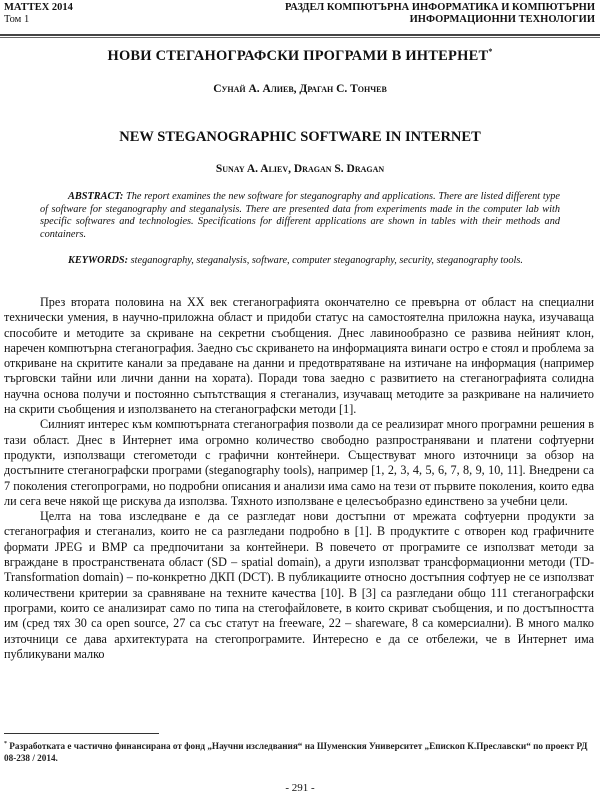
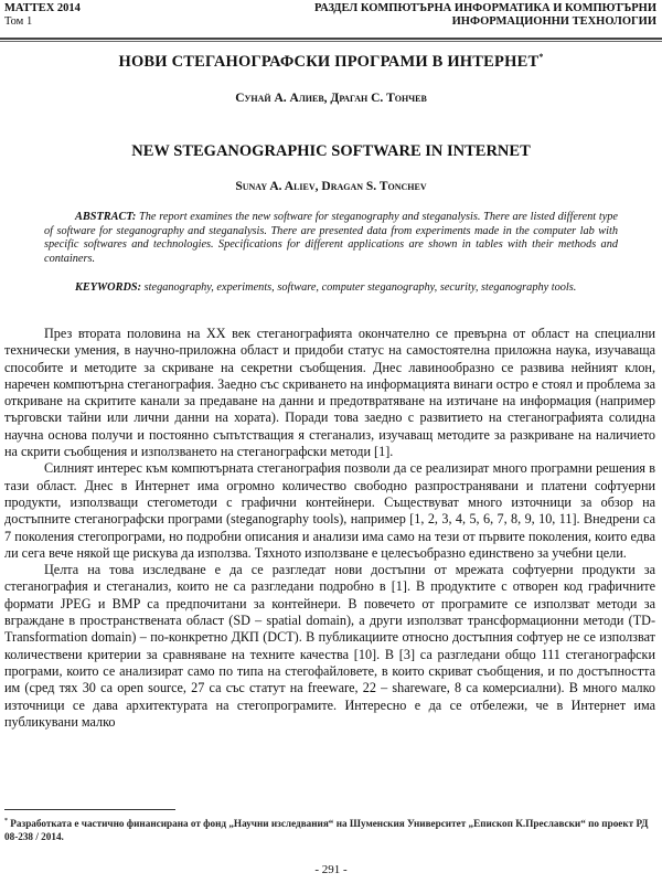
  MATTEX 2014
  Том 1
  РАЗДЕЛ КОМПЮТЪРНА ИНФОРМАТИКА И КОМПЮТЪРНИ
  ИНФОРМАЦИОННИ ТЕХНОЛОГИИ
  НОВИ СТЕГАНОГРАФСКИ ПРОГРАМИ В ИНТЕРНЕТ*
  Сунай А. Алиев, Драган С. Тончев
  NEW STEGANOGRAPHIC SOFTWARE IN INTERNET
- Sunay A. Aliev, Dragan S. Dragan
+ Sunay A. Aliev, Dragan S. Tonchev
- ABSTRACT: The report examines the new software for steganography and applications. There are listed different type of software for steganography and steganalysis. There are presented data from experiments made in the computer lab with specific softwares and technologies. Specifications for different applications are shown in tables with their methods and containers.
+ ABSTRACT: The report examines the new software for steganography and steganalysis. There are listed different type of software for steganography and steganalysis. There are presented data from experiments made in the computer lab with specific softwares and technologies. Specifications for different applications are shown in tables with their methods and containers.
- KEYWORDS: steganography, steganalysis, software, computer steganography, security, steganography tools.
+ KEYWORDS: steganography, experiments, software, computer steganography, security, steganography tools.
  През втората половина на XX век стеганографията окончателно се превърна от област на специални технически умения, в научно-приложна област и придоби статус на самостоятелна приложна наука, изучаваща способите и методите за скриване на секретни съобщения. Днес лавинообразно се развива нейният клон, наречен компютърна стеганография. Заедно със скриването на информацията винаги остро е стоял и проблема за откриване на скритите канали за предаване на данни и предотвратяване на изтичане на информация (например търговски тайни или лични данни на хората). Поради това заедно с развитието на стеганографията солидна научна основа получи и постоянно съпътстващия я стеганализ, изучаващ методите за разкриване на наличието на скрити съобщения и използването на стеганографски методи [1].
  Силният интерес към компютърната стеганография позволи да се реализират много програмни решения в тази област. Днес в Интернет има огромно количество свободно разпространявани и платени софтуерни продукти, използващи стегометоди с графични контейнери. Съществуват много източници за обзор на достъпните стеганографски програми (steganography tools), например [1, 2, 3, 4, 5, 6, 7, 8, 9, 10, 11]. Внедрени са 7 поколения стегопрограми, но подробни описания и анализи има само на тези от първите поколения, които едва ли сега вече някой ще рискува да използва. Тяхното използване е целесъобразно единствено за учебни цели.
  Целта на това изследване е да се разгледат нови достъпни от мрежата софтуерни продукти за стеганография и стеганализ, които не са разгледани подробно в [1]. В продуктите с отворен код графичните формати JPEG и BMP са предпочитани за контейнери. В повечето от програмите се използват методи за вграждане в пространствената област (SD – spatial domain), а други използват трансформационни методи (TD-Transformation domain) – по-конкретно ДКП (DCT). В публикациите относно достъпния софтуер не се използват количествени критерии за сравняване на техните качества [10]. В [3] са разгледани общо 111 стеганографски програми, които се анализират само по типа на стегофайловете, в които скриват съобщения, и по достъпността им (сред тях 30 са open source, 27 са със статут на freeware, 22 – shareware, 8 са комерсиални). В много малко източници се дава архитектурата на стегопрограмите. Интересно е да се отбележи, че в Интернет има публикувани малко
  Разработката е частично финансирана от фонд „Научни изследвания“ на Шуменския Университет „Епископ К.Преславски“ по проект РД 08-238 / 2014.
  - 291 -
